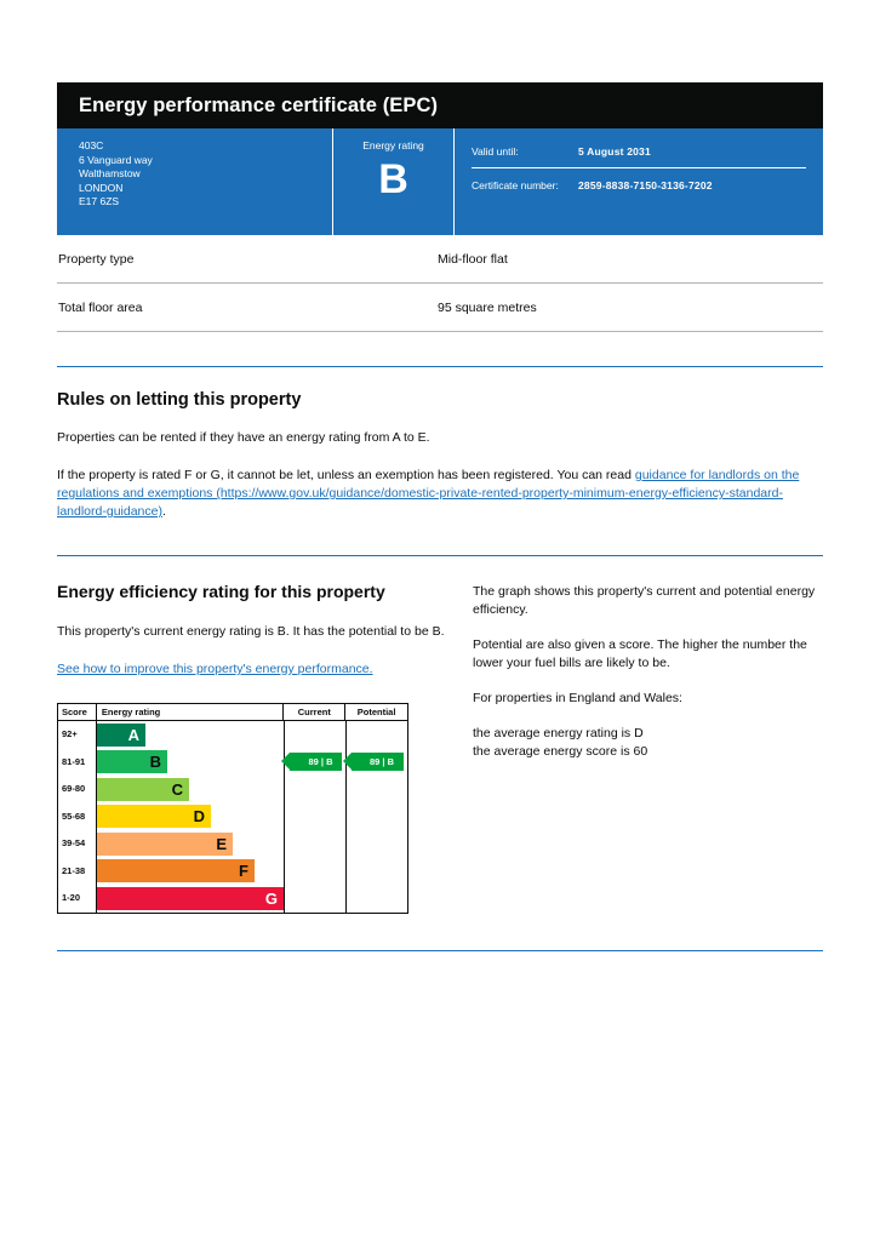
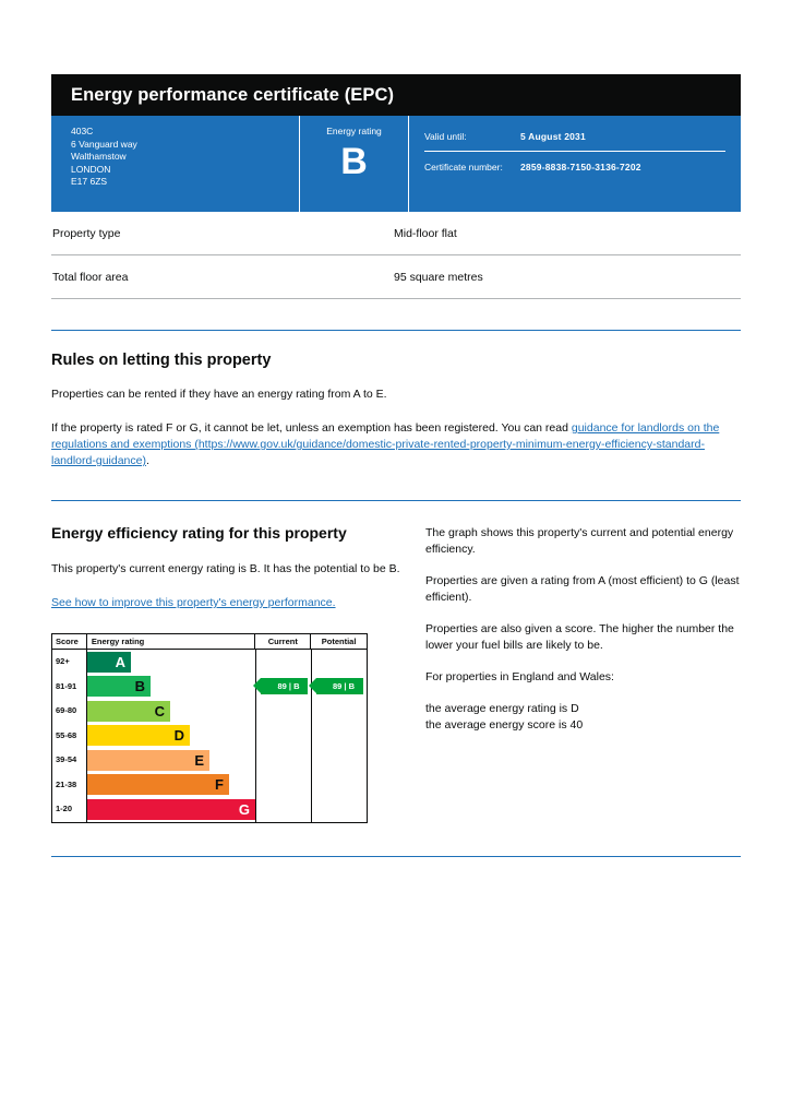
  Energy performance certificate (EPC)
  403C
  6 Vanguard way
  Walthamstow
  LONDON
  E17 6ZS
  Energy rating
  B
  Valid until:
  5 August 2031
  Certificate number:
  2859-8838-7150-3136-7202
  Property type
  Mid-floor flat
  Total floor area
  95 square metres
  Rules on letting this property
  Properties can be rented if they have an energy rating from A to E.
  If the property is rated F or G, it cannot be let, unless an exemption has been registered. You can read guidance for landlords on the regulations and exemptions (https://www.gov.uk/guidance/domestic-private-rented-property-minimum-energy-efficiency-standard-landlord-guidance).
  Energy efficiency rating for this property
  This property's current energy rating is B. It has the potential to be B.
  See how to improve this property's energy performance.
  Score
  Energy rating
  Current
  Potential
  92+
  A
  81-91
  B
  69-80
  C
  55-68
  D
  39-54
  E
  21-38
  F
  1-20
  G
  89 | B
  89 | B
  The graph shows this property's current and potential energy efficiency.
+ Properties are given a rating from A (most efficient) to G (least efficient).
- Potential are also given a score. The higher the number the lower your fuel bills are likely to be.
+ Properties are also given a score. The higher the number the lower your fuel bills are likely to be.
  For properties in England and Wales:
  the average energy rating is D
- the average energy score is 60
+ the average energy score is 40
